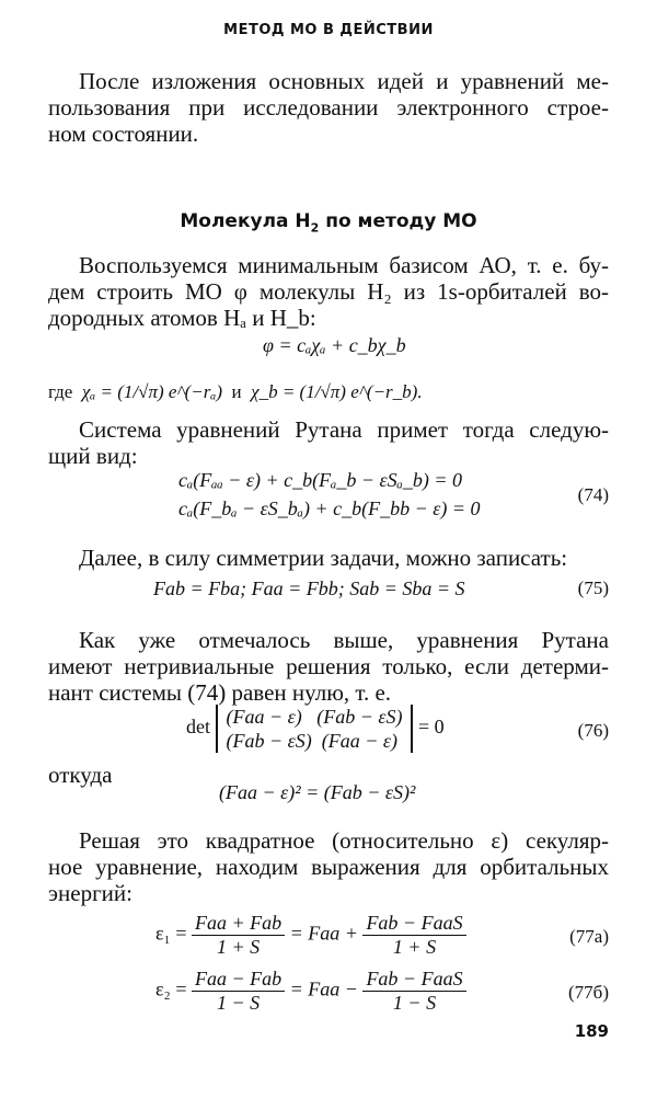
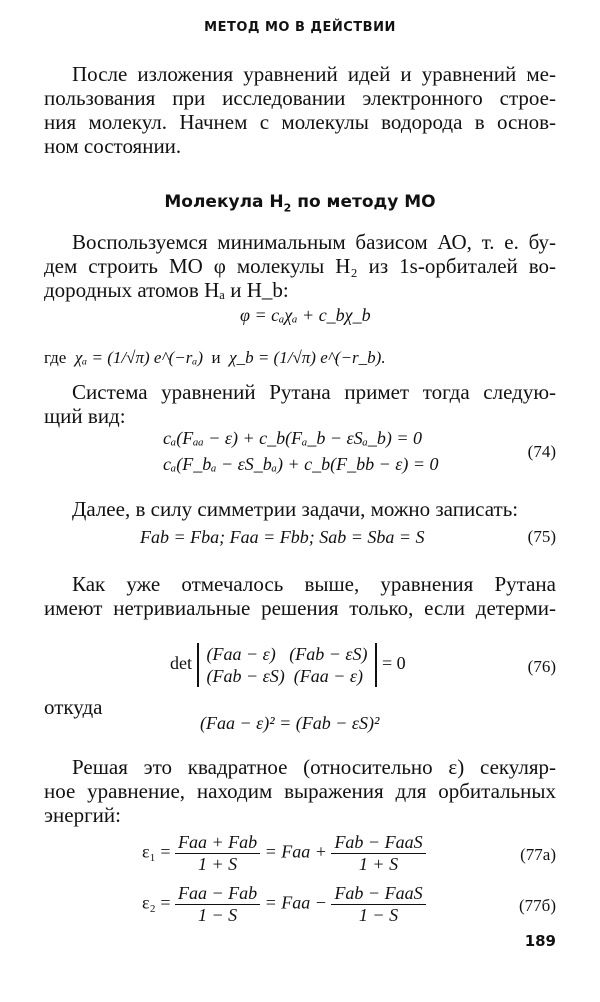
  МЕТОД МО В ДЕЙСТВИИ
- После изложения основных идей и уравнений ме-
+ После изложения уравнений идей и уравнений ме-
  пользования при исследовании электронного строе-
+ ния молекул. Начнем с молекулы водорода в основ-
  ном состоянии.
  Молекула H2 по методу МО
  Воспользуемся минимальным базисом АО, т. е. бу-
  дем строить МО φ молекулы H₂ из 1s-орбиталей во-
  дородных атомов Hₐ и H_b:
  φ = cₐχₐ + c_bχ_b
  где χₐ = (1/√π) e^(−rₐ) и χ_b = (1/√π) e^(−r_b).
  Система уравнений Рутана примет тогда следую-
  щий вид:
  cₐ(Fₐₐ − ε) + c_b(Fₐ_b − εSₐ_b) = 0
  cₐ(F_bₐ − εS_bₐ) + c_b(F_bb − ε) = 0
  (74)
  Далее, в силу симметрии задачи, можно записать:
  Fab = Fba; Faa = Fbb; Sab = Sba = S
  (75)
  Как уже отмечалось выше, уравнения Рутана
  имеют нетривиальные решения только, если детерми-
- нант системы (74) равен нулю, т. е.
  det (Faa − ε) (Fab − εS)
  (Fab − εS) (Faa − ε) = 0
  (76)
  откуда
  (Faa − ε)² = (Fab − εS)²
  Решая это квадратное (относительно ε) секуляр-
  ное уравнение, находим выражения для орбитальных
  энергий:
  ε₁ =
  Faa + Fab
  1 + S
  = Faa +
  Fab − FaaS
  1 + S
  (77а)
  ε₂ =
  Faa − Fab
  1 − S
  = Faa −
  Fab − FaaS
  1 − S
  (77б)
  189
